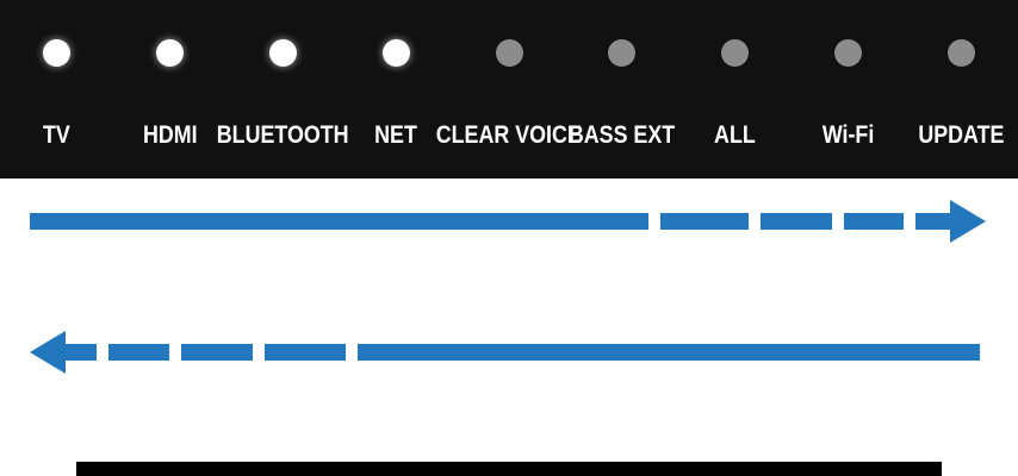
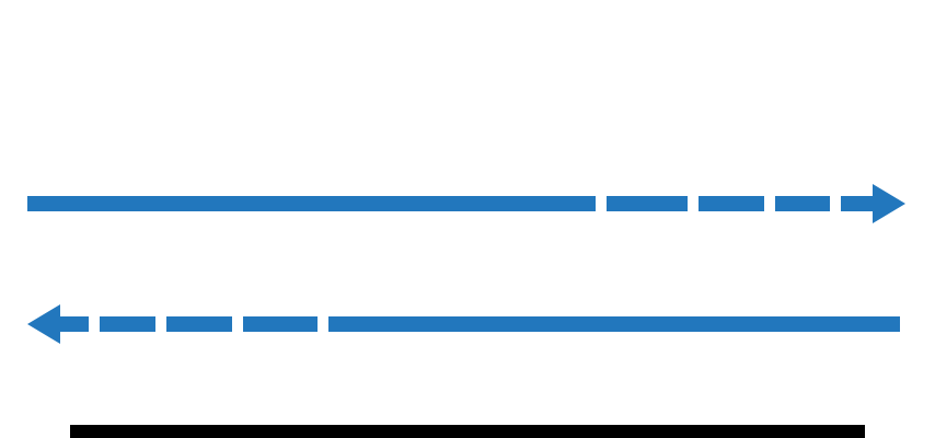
- TV
- HDMI
- BLUETOOTH
- NET
- CLEAR VOICE
- BASS EXT
- ALL
- Wi-Fi
- UPDATE
